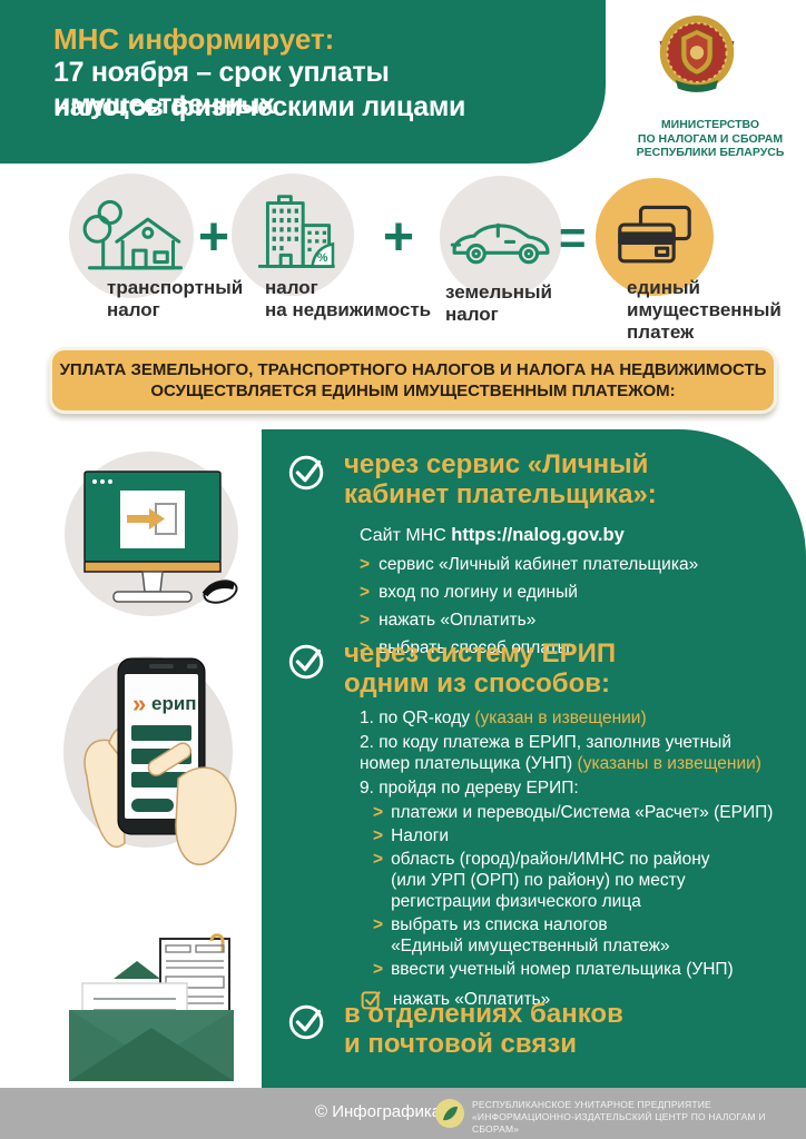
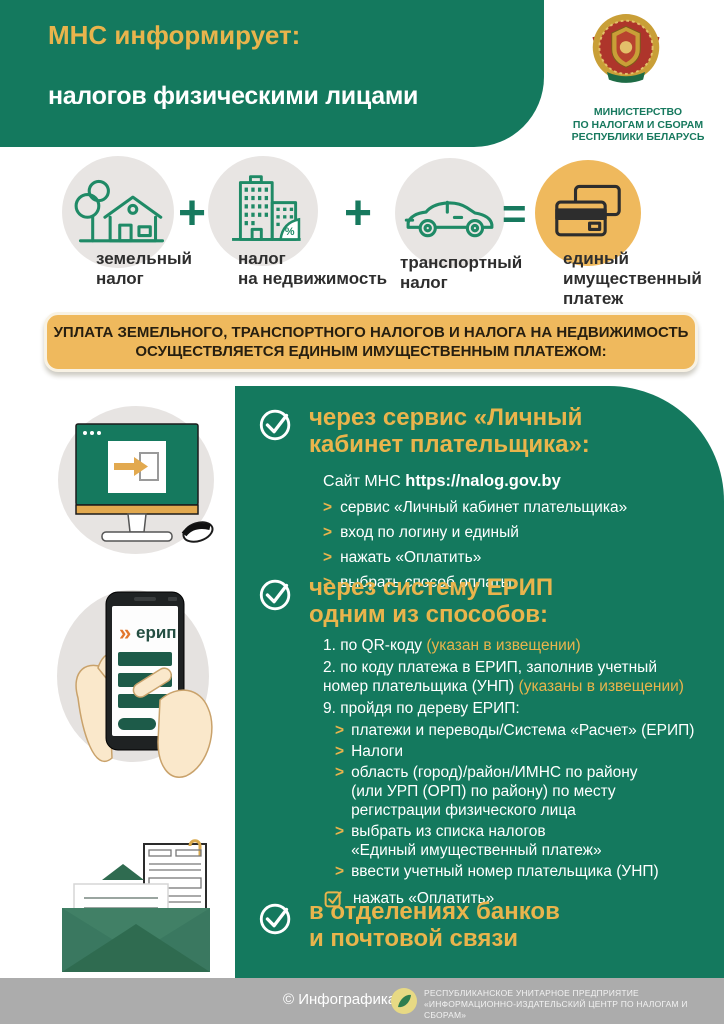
  МНС информирует:
- 17 ноября – срок уплаты имущественных
  налогов физическими лицами
  МИНИСТЕРСТВО
  ПО НАЛОГАМ И СБОРАМ
  РЕСПУБЛИКИ БЕЛАРУСЬ
  +
  %
  +
  =
- транспортный
+ земельный
  налог
  налог
  на недвижимость
- земельный
+ транспортный
  налог
  единый
  имущественный
  платеж
  УПЛАТА ЗЕМЕЛЬНОГО, ТРАНСПОРТНОГО НАЛОГОВ И НАЛОГА НА НЕДВИЖИМОСТЬ
  ОСУЩЕСТВЛЯЕТСЯ ЕДИНЫМ ИМУЩЕСТВЕННЫМ ПЛАТЕЖОМ:
  »
  ерип
  через сервис «Личный
  кабинет плательщика»:
  Сайт МНС https://nalog.gov.by
  > сервис «Личный кабинет плательщика»
  > вход по логину и единый
  > нажать «Оплатить»
  > выбрать способ оплаты
  через систему ЕРИП
  одним из способов:
  1. по QR-коду (указан в извещении)
  2. по коду платежа в ЕРИП, заполнив учетный
  номер плательщика (УНП) (указаны в извещении)
  9. пройдя по дереву ЕРИП:
  >
  платежи и переводы/Система «Расчет» (ЕРИП)
  >
  Налоги
  >
  область (город)/район/ИМНС по району
  (или УРП (ОРП) по району) по месту
  регистрации физического лица
  >
  выбрать из списка налогов
  «Единый имущественный платеж»
  >
  ввести учетный номер плательщика (УНП)
  нажать «Оплатить»
  в отделениях банков
  и почтовой связи
  © Инфографик
  РЕСПУБЛИКАНСКОЕ УНИТАРНОЕ ПРЕДПРИЯТИЕ
  «ИНФОРМАЦИОННО-ИЗДАТЕЛЬСКИЙ ЦЕНТР ПО НАЛОГАМ И СБОРАМ»
